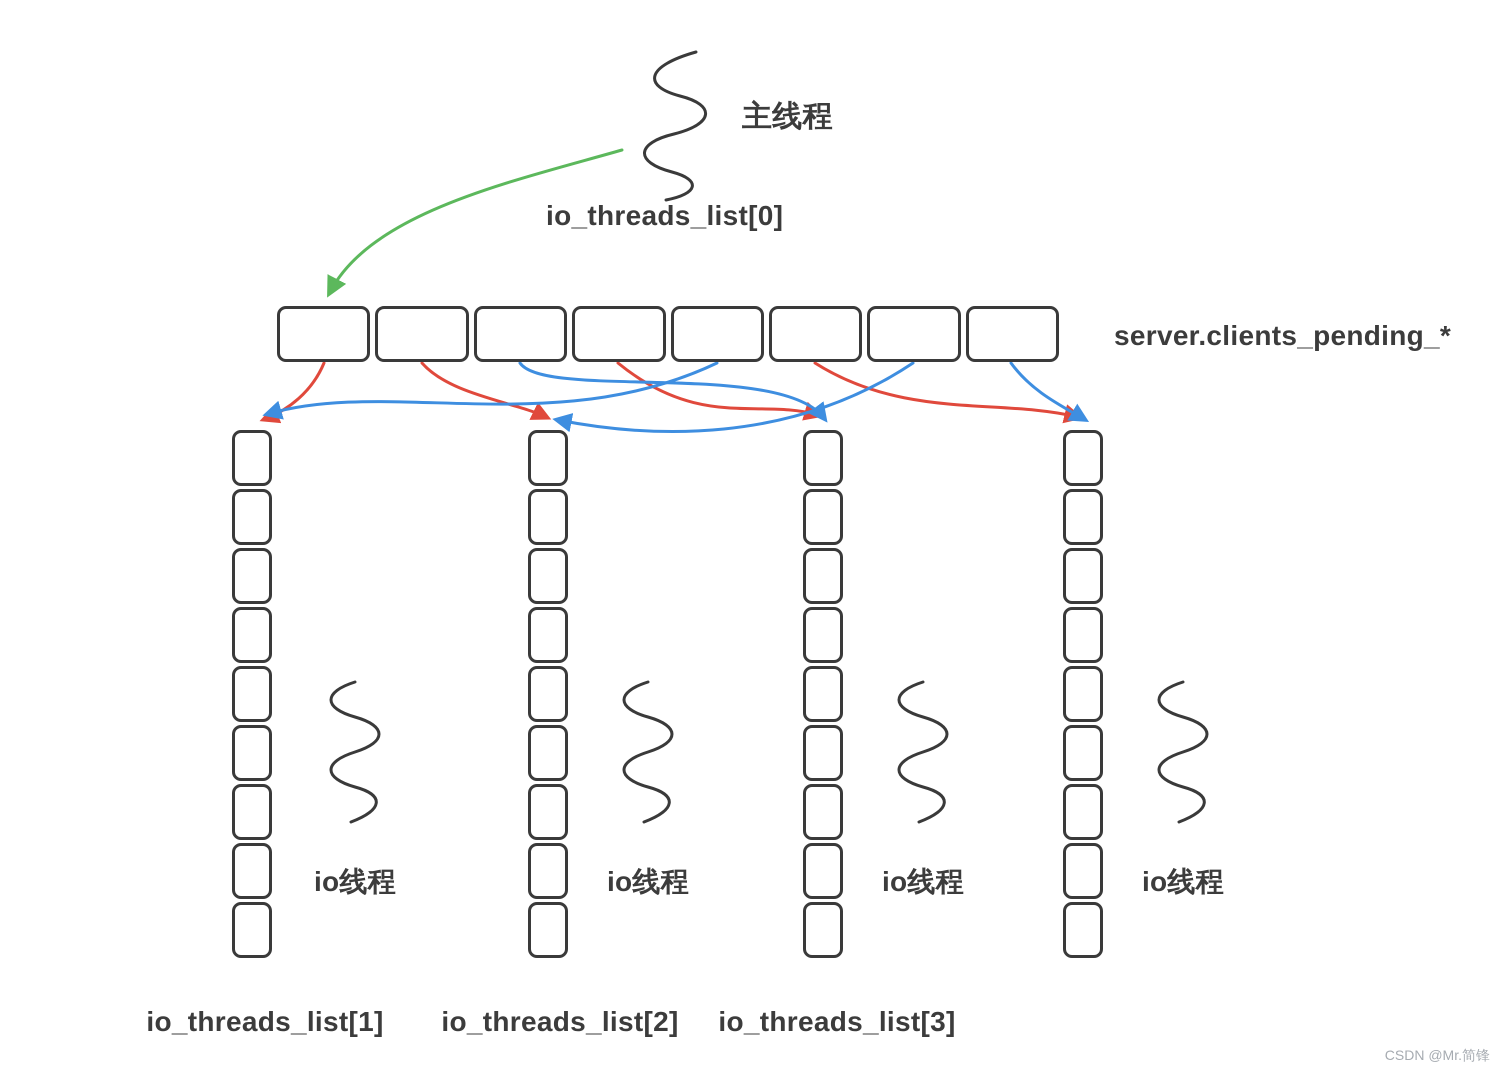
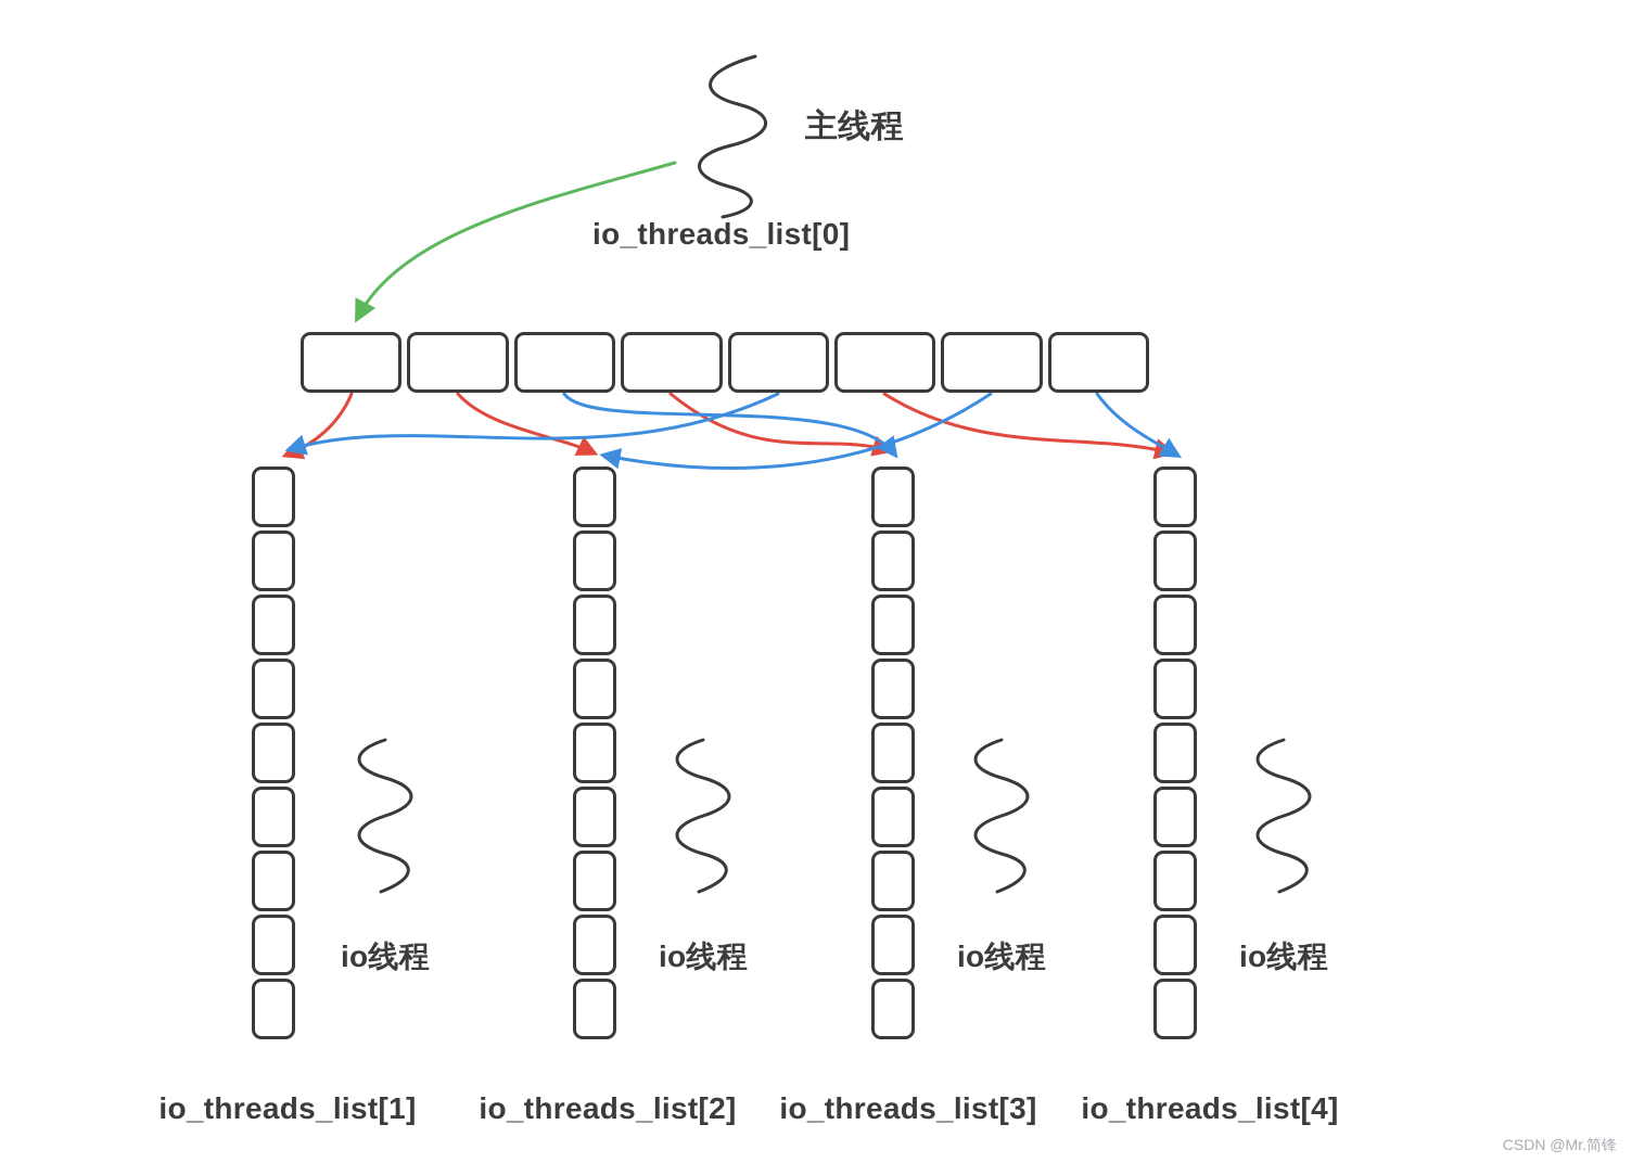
  主线程
  io_threads_list[0]
- server.clients_pending_*
  io线程
  io线程
  io线程
  io线程
  io_threads_list[1]
  io_threads_list[2]
  io_threads_list[3]
+ io_threads_list[4]
  CSDN @Mr.简锋
